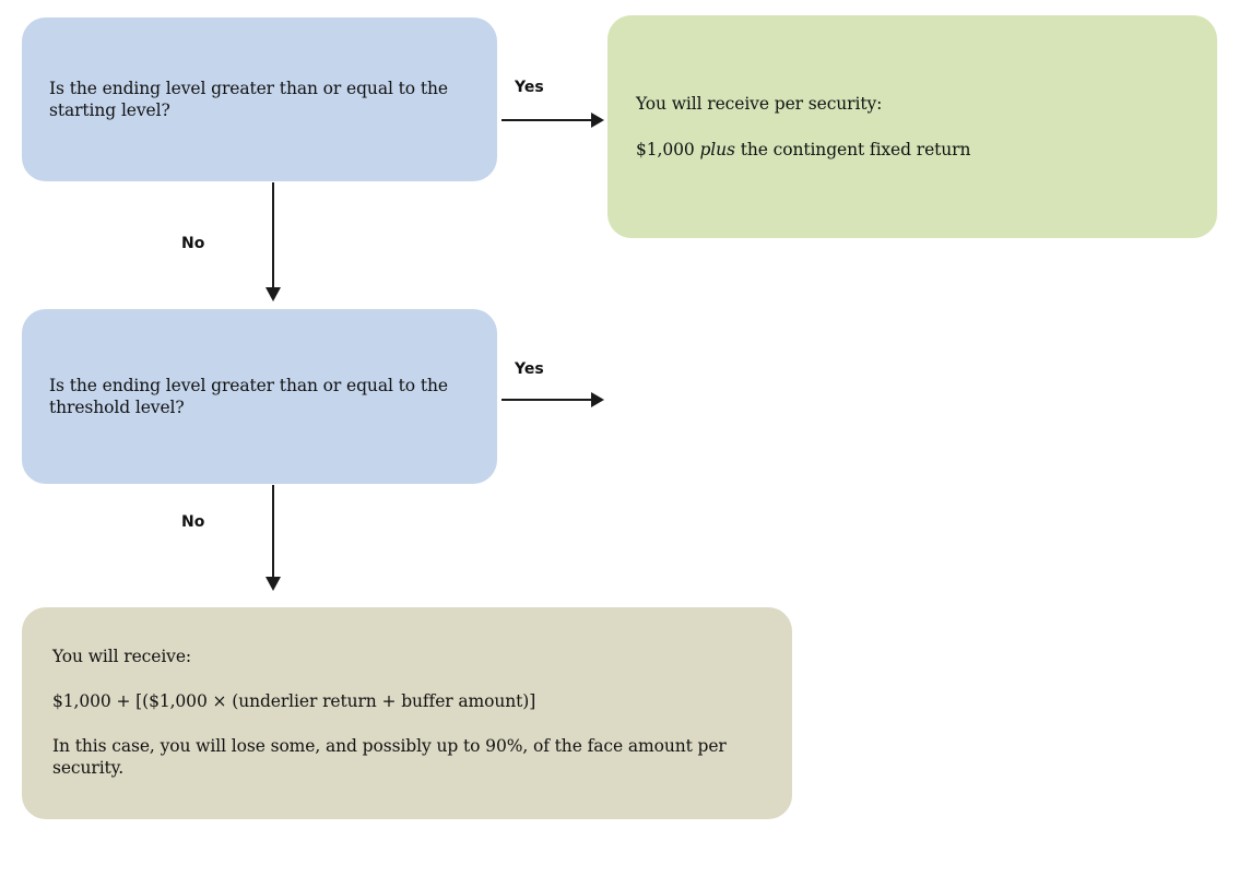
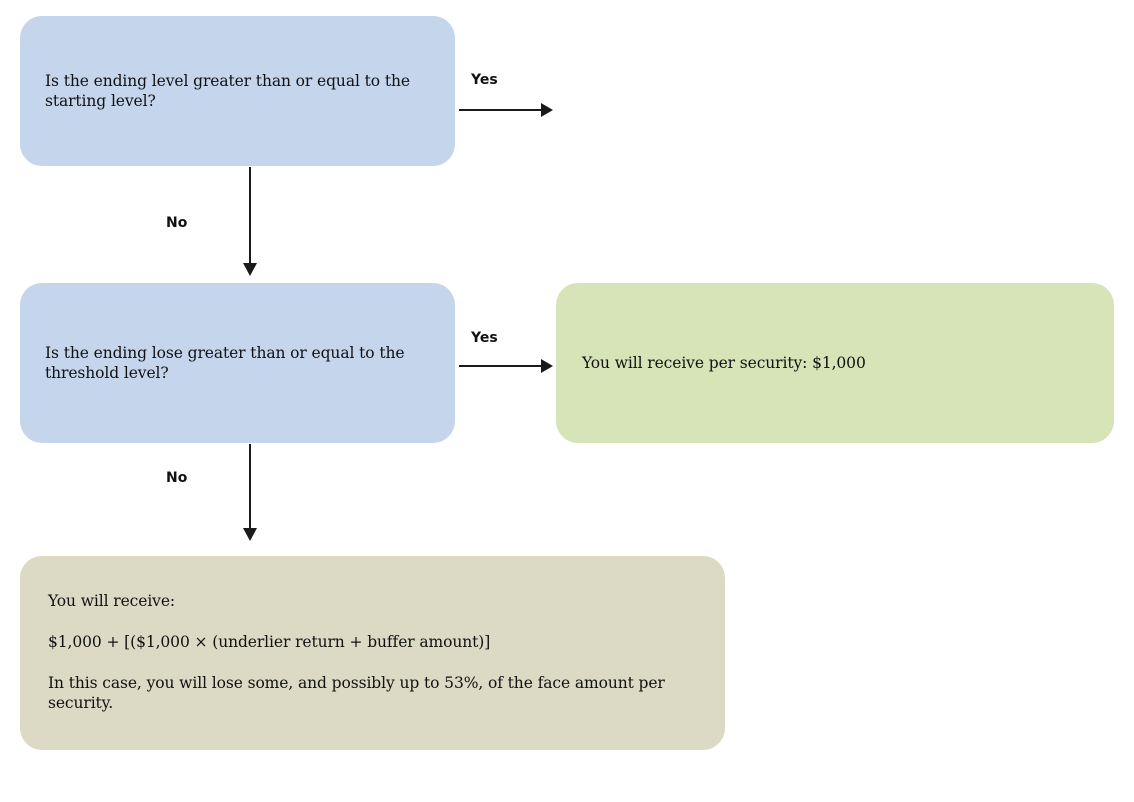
  Is the ending level greater than or equal to the starting level?
- You will receive per security:
- $1,000 plus the contingent fixed return
- Is the ending level greater than or equal to the threshold level?
+ Is the ending lose greater than or equal to the threshold level?
+ You will receive per security: $1,000
  You will receive:
  $1,000 + [($1,000 × (underlier return + buffer amount)]
- In this case, you will lose some, and possibly up to 90%, of the face amount per security.
+ In this case, you will lose some, and possibly up to 53%, of the face amount per security.
  Yes
  No
  Yes
  No
